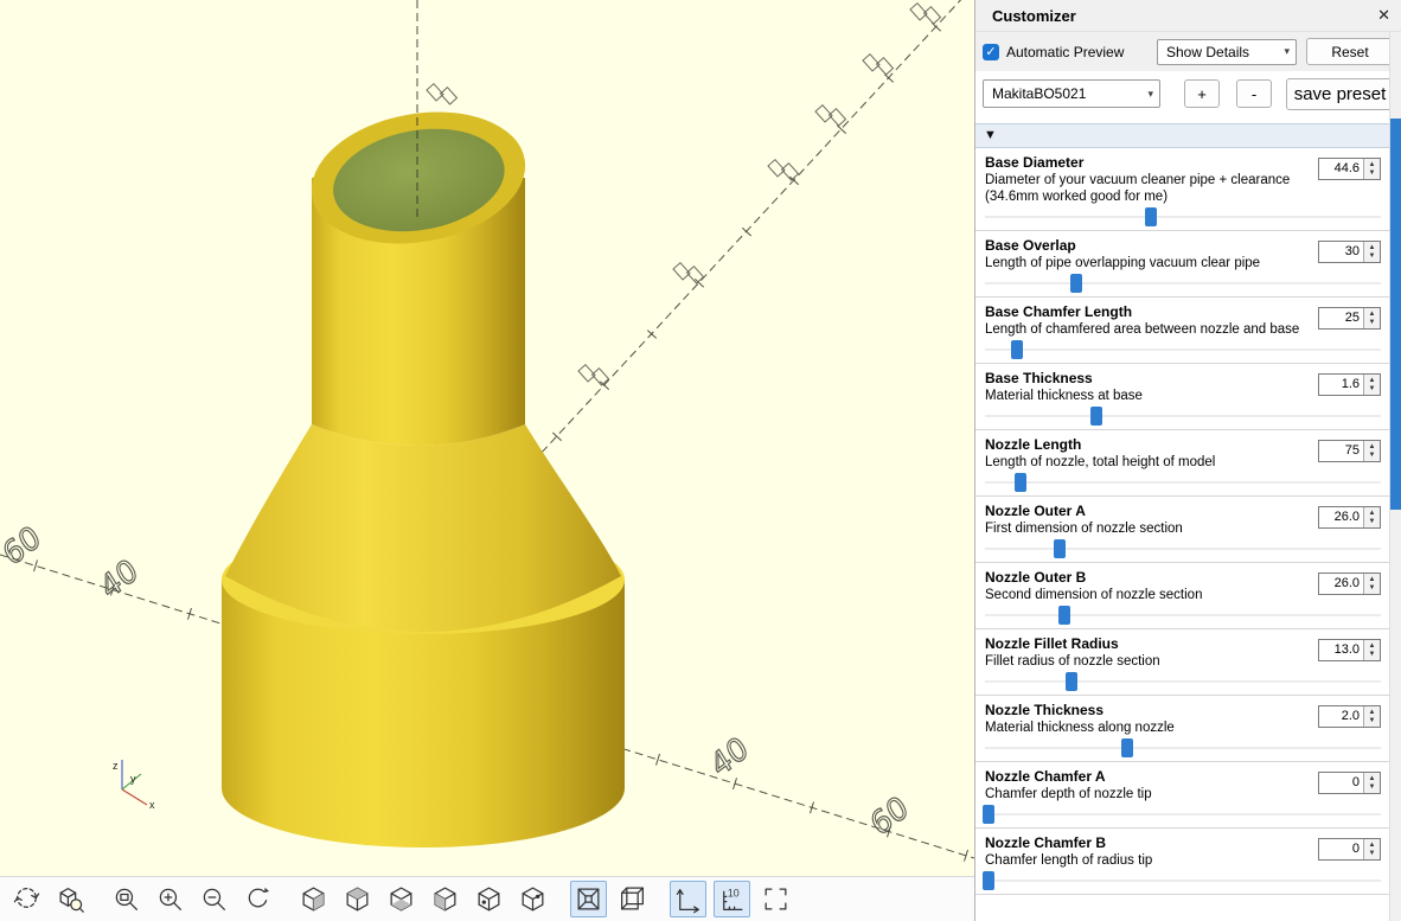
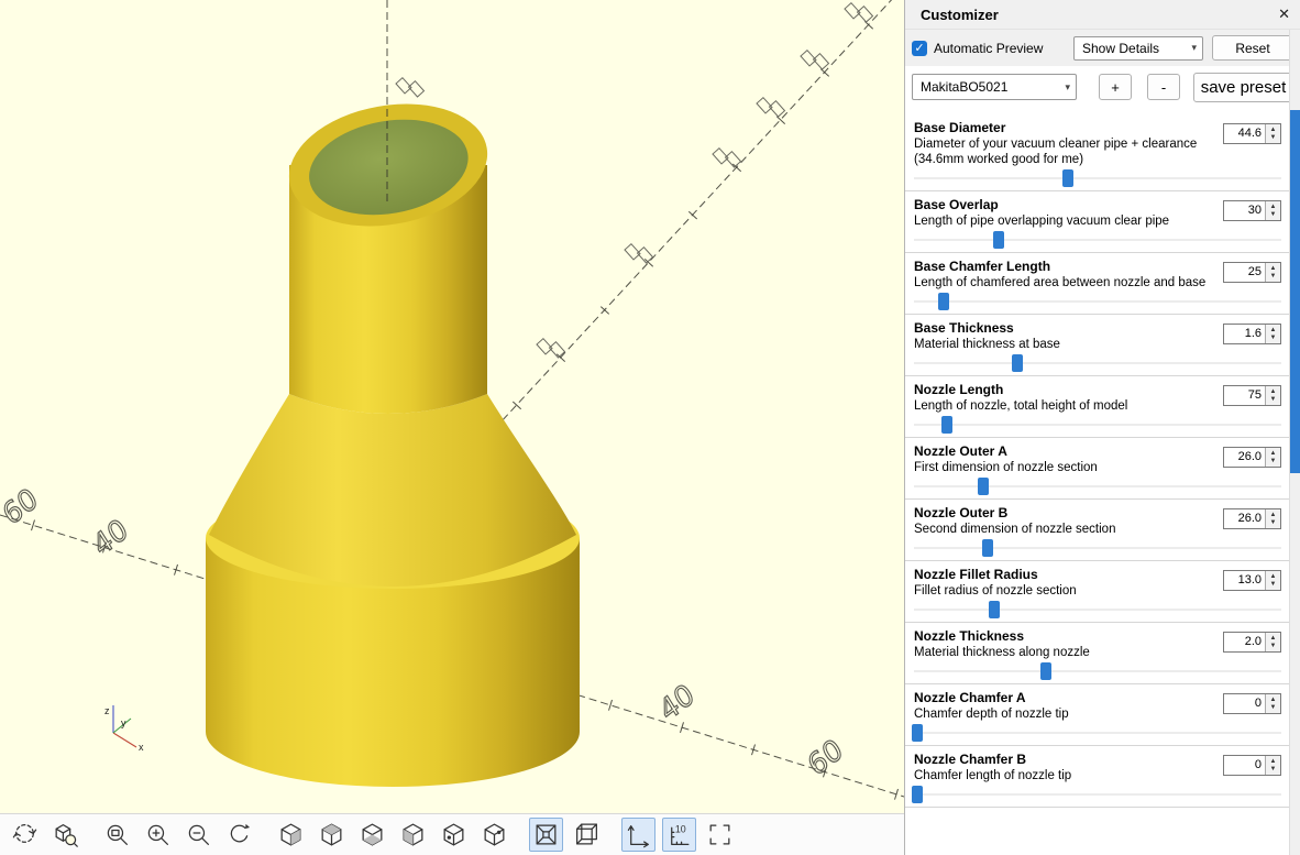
  z
  y
  x
  10
  Customizer
  ✕
  ✓
  Automatic Preview
  Show Details
  ▾
  Reset
  MakitaBO5021
  ▾
  +
  -
  save preset
- ▼
  Base Diameter
  Diameter of your vacuum cleaner pipe + clearance (34.6mm worked good for me)
  44.6
  Base Overlap
  Length of pipe overlapping vacuum clear pipe
  30
  Base Chamfer Length
  Length of chamfered area between nozzle and base
  25
  Base Thickness
  Material thickness at base
  1.6
  Nozzle Length
  Length of nozzle, total height of model
  75
  Nozzle Outer A
  First dimension of nozzle section
  26.0
  Nozzle Outer B
  Second dimension of nozzle section
  26.0
  Nozzle Fillet Radius
  Fillet radius of nozzle section
  13.0
  Nozzle Thickness
  Material thickness along nozzle
  2.0
  Nozzle Chamfer A
  Chamfer depth of nozzle tip
  0
  Nozzle Chamfer B
- Chamfer length of radius tip
+ Chamfer length of nozzle tip
  0
